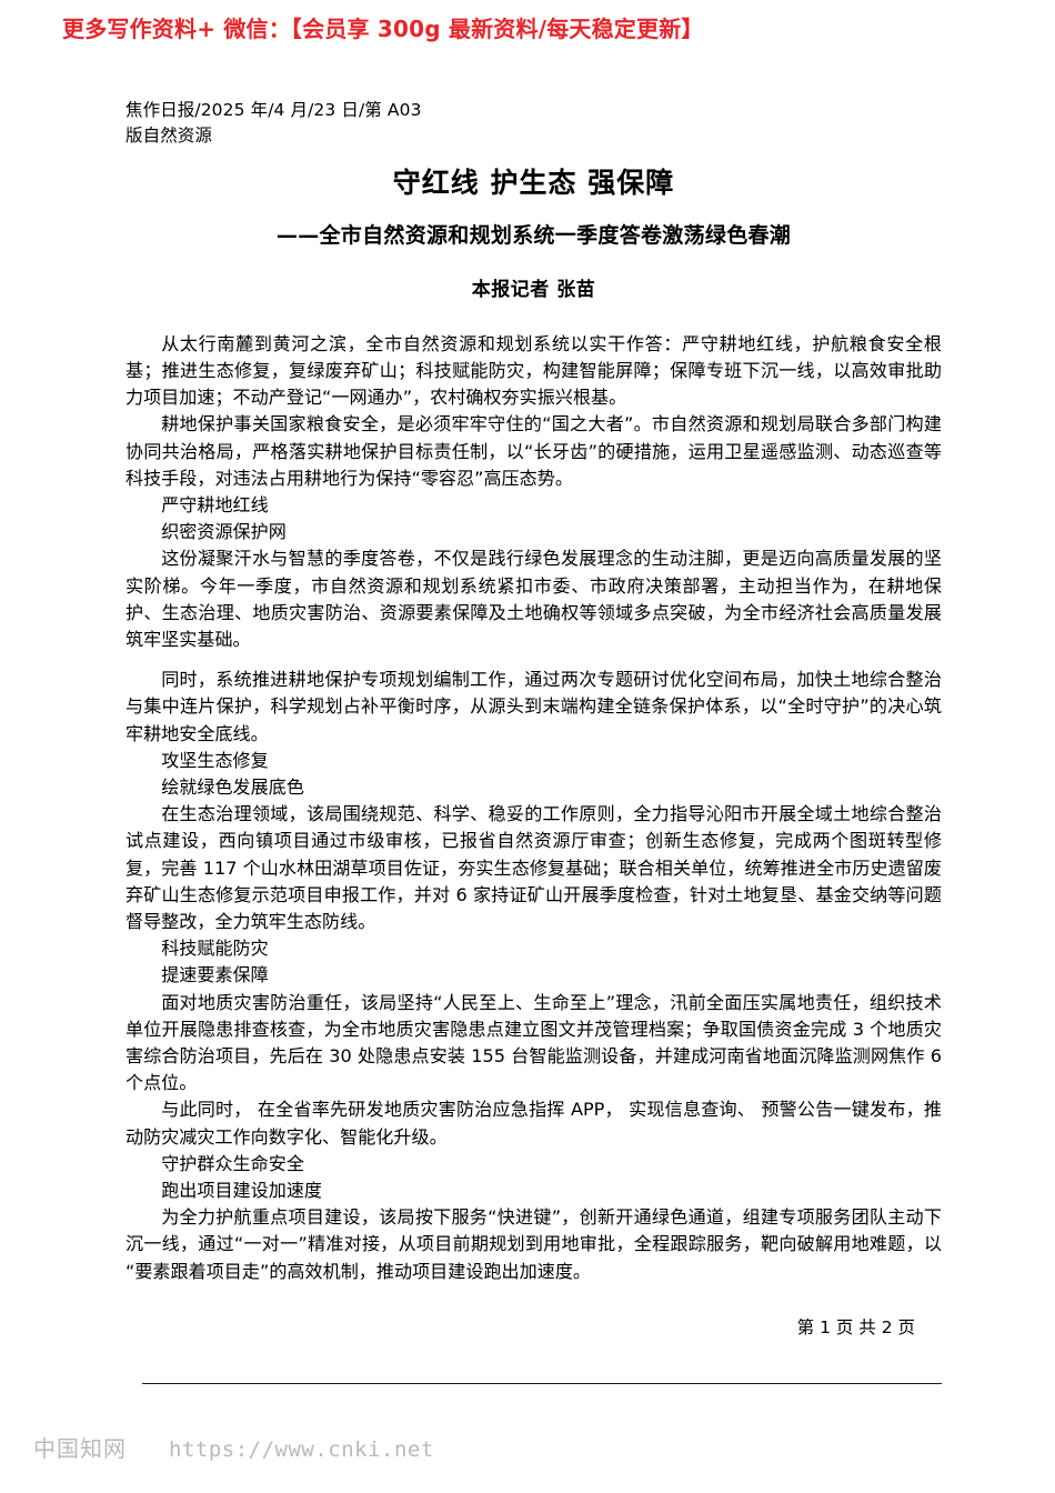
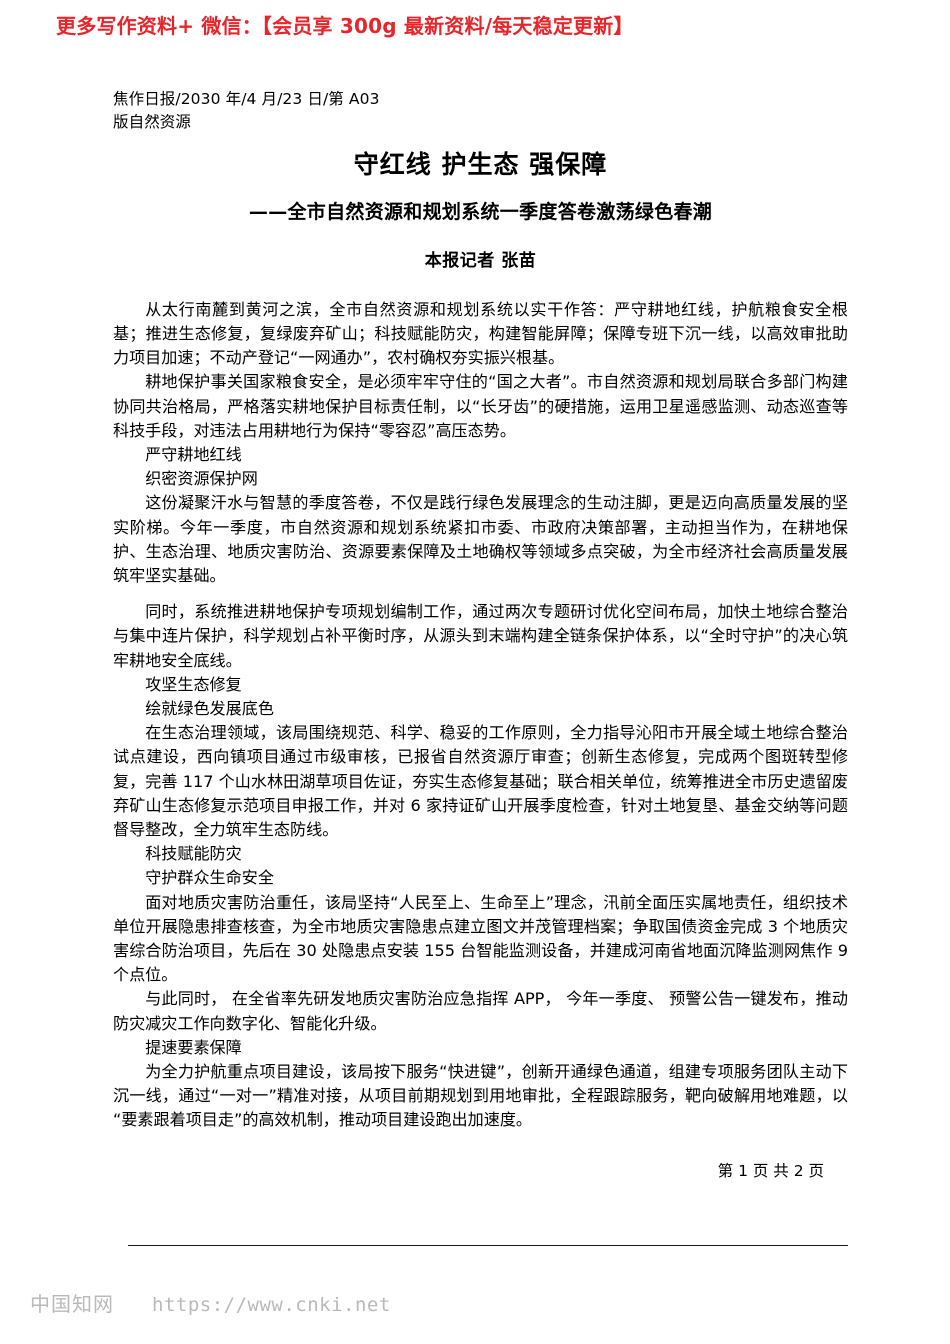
  更多写作资料+ 微信：【会员享 300g 最新资料/每天稳定更新】
- 焦作日报/2025 年/4 月/23 日/第 A03
+ 焦作日报/2030 年/4 月/23 日/第 A03
  版自然资源
  守红线 护生态 强保障
  ——全市自然资源和规划系统一季度答卷激荡绿色春潮
  本报记者 张苗
  从太行南麓到黄河之滨，全市自然资源和规划系统以实干作答：严守耕地红线，护航粮食安全根基；推进生态修复，复绿废弃矿山；科技赋能防灾，构建智能屏障；保障专班下沉一线，以高效审批助力项目加速；不动产登记“一网通办”，农村确权夯实振兴根基。
  耕地保护事关国家粮食安全，是必须牢牢守住的“国之大者”。市自然资源和规划局联合多部门构建协同共治格局，严格落实耕地保护目标责任制，以“长牙齿”的硬措施，运用卫星遥感监测、动态巡查等科技手段，对违法占用耕地行为保持“零容忍”高压态势。
  严守耕地红线
  织密资源保护网
  这份凝聚汗水与智慧的季度答卷，不仅是践行绿色发展理念的生动注脚，更是迈向高质量发展的坚实阶梯。今年一季度，市自然资源和规划系统紧扣市委、市政府决策部署，主动担当作为，在耕地保护、生态治理、地质灾害防治、资源要素保障及土地确权等领域多点突破，为全市经济社会高质量发展筑牢坚实基础。
  同时，系统推进耕地保护专项规划编制工作，通过两次专题研讨优化空间布局，加快土地综合整治与集中连片保护，科学规划占补平衡时序，从源头到末端构建全链条保护体系，以“全时守护”的决心筑牢耕地安全底线。
  攻坚生态修复
  绘就绿色发展底色
  在生态治理领域，该局围绕规范、科学、稳妥的工作原则，全力指导沁阳市开展全域土地综合整治试点建设，西向镇项目通过市级审核，已报省自然资源厅审查；创新生态修复，完成两个图斑转型修复，完善 117 个山水林田湖草项目佐证，夯实生态修复基础；联合相关单位，统筹推进全市历史遗留废弃矿山生态修复示范项目申报工作，并对 6 家持证矿山开展季度检查，针对土地复垦、基金交纳等问题督导整改，全力筑牢生态防线。
  科技赋能防灾
- 提速要素保障
+ 守护群众生命安全
- 面对地质灾害防治重任，该局坚持“人民至上、生命至上”理念，汛前全面压实属地责任，组织技术单位开展隐患排查核查，为全市地质灾害隐患点建立图文并茂管理档案；争取国债资金完成 3 个地质灾害综合防治项目，先后在 30 处隐患点安装 155 台智能监测设备，并建成河南省地面沉降监测网焦作 6 个点位。
+ 面对地质灾害防治重任，该局坚持“人民至上、生命至上”理念，汛前全面压实属地责任，组织技术单位开展隐患排查核查，为全市地质灾害隐患点建立图文并茂管理档案；争取国债资金完成 3 个地质灾害综合防治项目，先后在 30 处隐患点安装 155 台智能监测设备，并建成河南省地面沉降监测网焦作 9 个点位。
- 与此同时， 在全省率先研发地质灾害防治应急指挥 APP， 实现信息查询、 预警公告一键发布，推动防灾减灾工作向数字化、智能化升级。
+ 与此同时， 在全省率先研发地质灾害防治应急指挥 APP， 今年一季度、 预警公告一键发布，推动防灾减灾工作向数字化、智能化升级。
- 守护群众生命安全
+ 提速要素保障
- 跑出项目建设加速度
  为全力护航重点项目建设，该局按下服务“快进键”，创新开通绿色通道，组建专项服务团队主动下沉一线，通过“一对一”精准对接，从项目前期规划到用地审批，全程跟踪服务，靶向破解用地难题，以“要素跟着项目走”的高效机制，推动项目建设跑出加速度。
  第 1 页 共 2 页
  中国知网
  https://www.cnki.net
